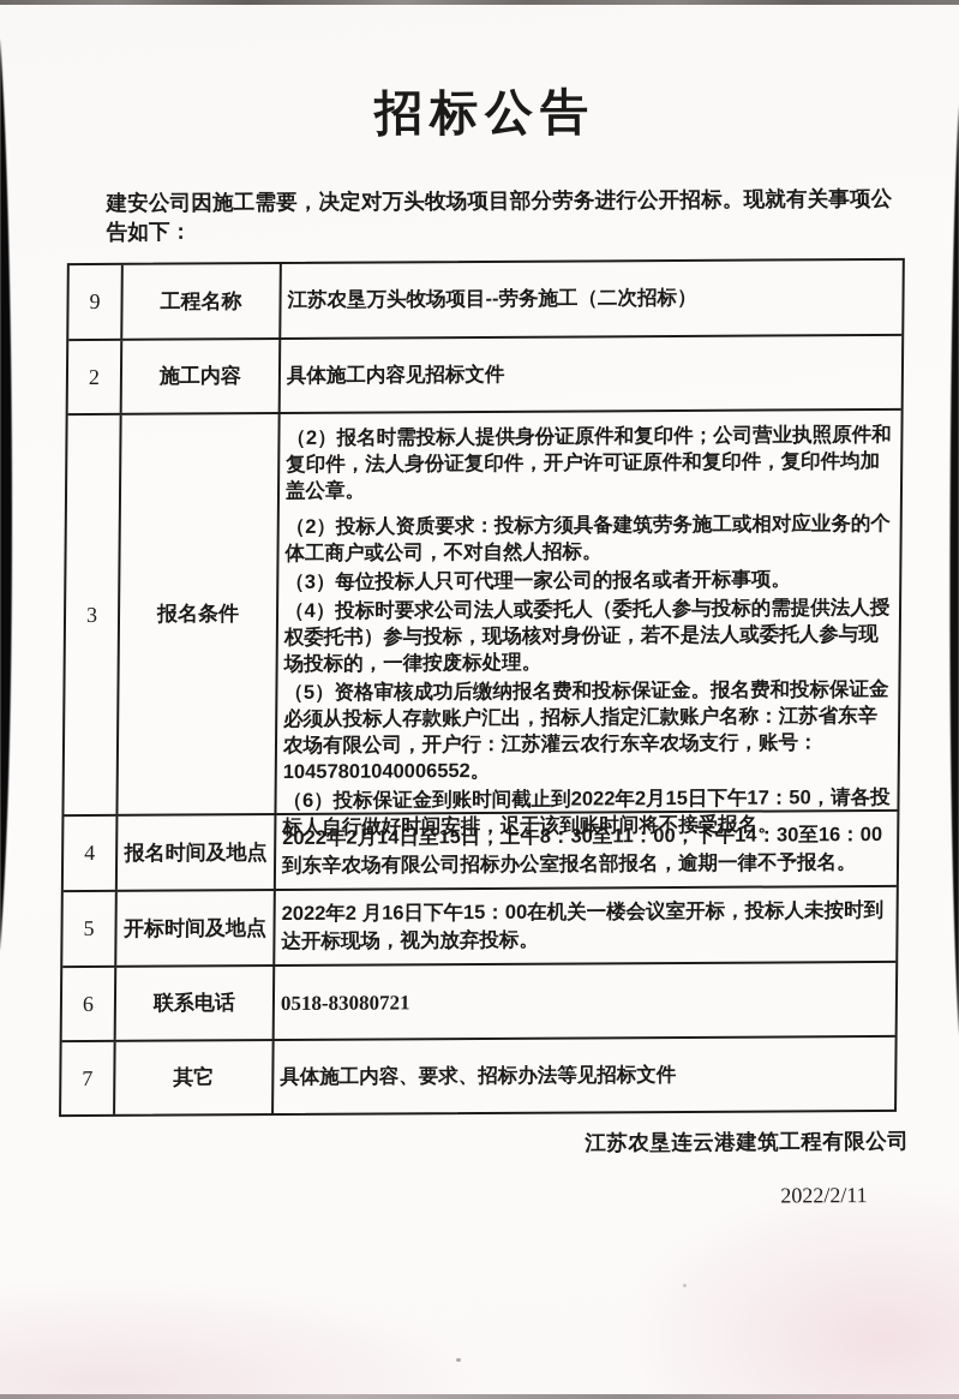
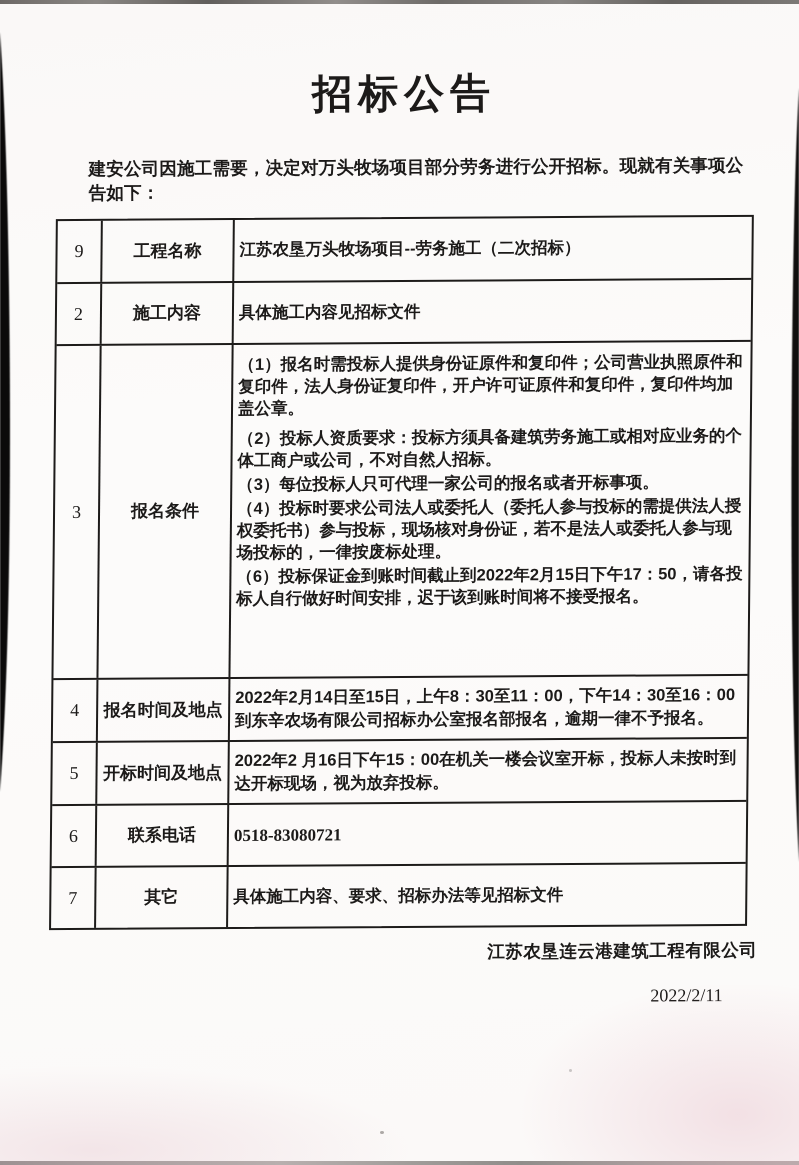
  招标公告
  建安公司因施工需要，决定对万头牧场项目部分劳务进行公开招标。现就有关事项公告如下：
  9
  工程名称
  江苏农垦万头牧场项目--劳务施工（二次招标）
  2
  施工内容
  具体施工内容见招标文件
  3
  报名条件
- （2）报名时需投标人提供身份证原件和复印件；公司营业执照原件和复印件，法人身份证复印件，开户许可证原件和复印件，复印件均加盖公章。
+ （1）报名时需投标人提供身份证原件和复印件；公司营业执照原件和复印件，法人身份证复印件，开户许可证原件和复印件，复印件均加盖公章。
  （2）投标人资质要求：投标方须具备建筑劳务施工或相对应业务的个体工商户或公司，不对自然人招标。
  （3）每位投标人只可代理一家公司的报名或者开标事项。
  （4）投标时要求公司法人或委托人（委托人参与投标的需提供法人授权委托书）参与投标，现场核对身份证，若不是法人或委托人参与现场投标的，一律按废标处理。
- （5）资格审核成功后缴纳报名费和投标保证金。报名费和投标保证金必须从投标人存款账户汇出，招标人指定汇款账户名称：江苏省东辛农场有限公司，开户行：江苏灌云农行东辛农场支行，账号：10457801040006552。
  （6）投标保证金到账时间截止到2022年2月15日下午17：50，请各投标人自行做好时间安排，迟于该到账时间将不接受报名。
  4
  报名时间及地点
  2022年2月14日至15日，上午8：30至11：00，下午14：30至16：00到东辛农场有限公司招标办公室报名部报名，逾期一律不予报名。
  5
  开标时间及地点
  2022年2 月16日下午15：00在机关一楼会议室开标，投标人未按时到达开标现场，视为放弃投标。
  6
  联系电话
  0518-83080721
  7
  其它
  具体施工内容、要求、招标办法等见招标文件
  江苏农垦连云港建筑工程有限公司
